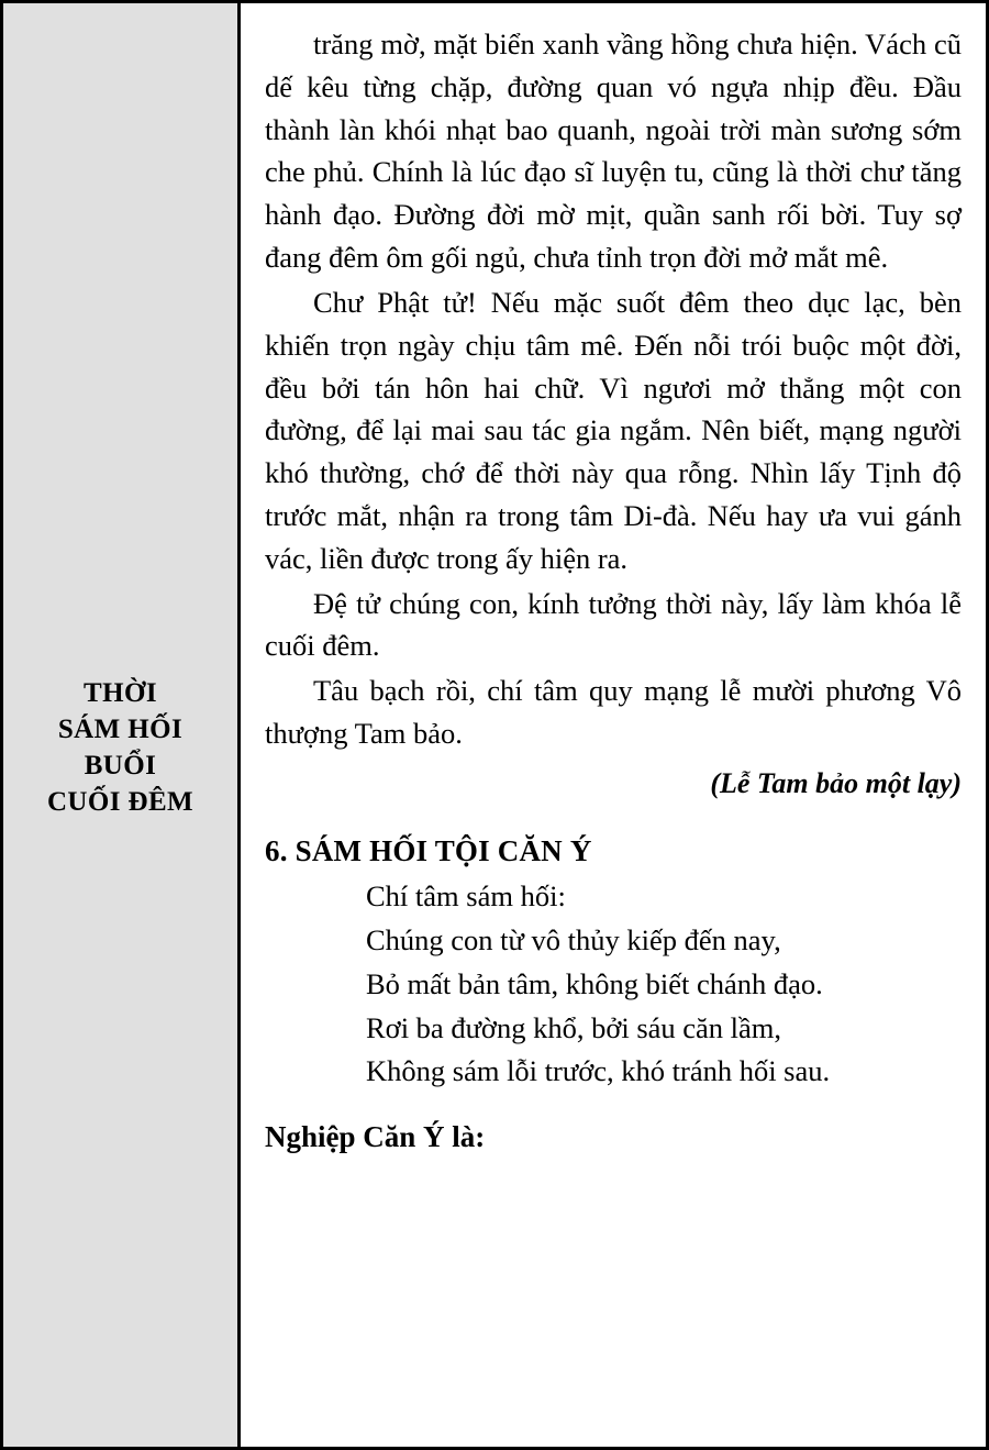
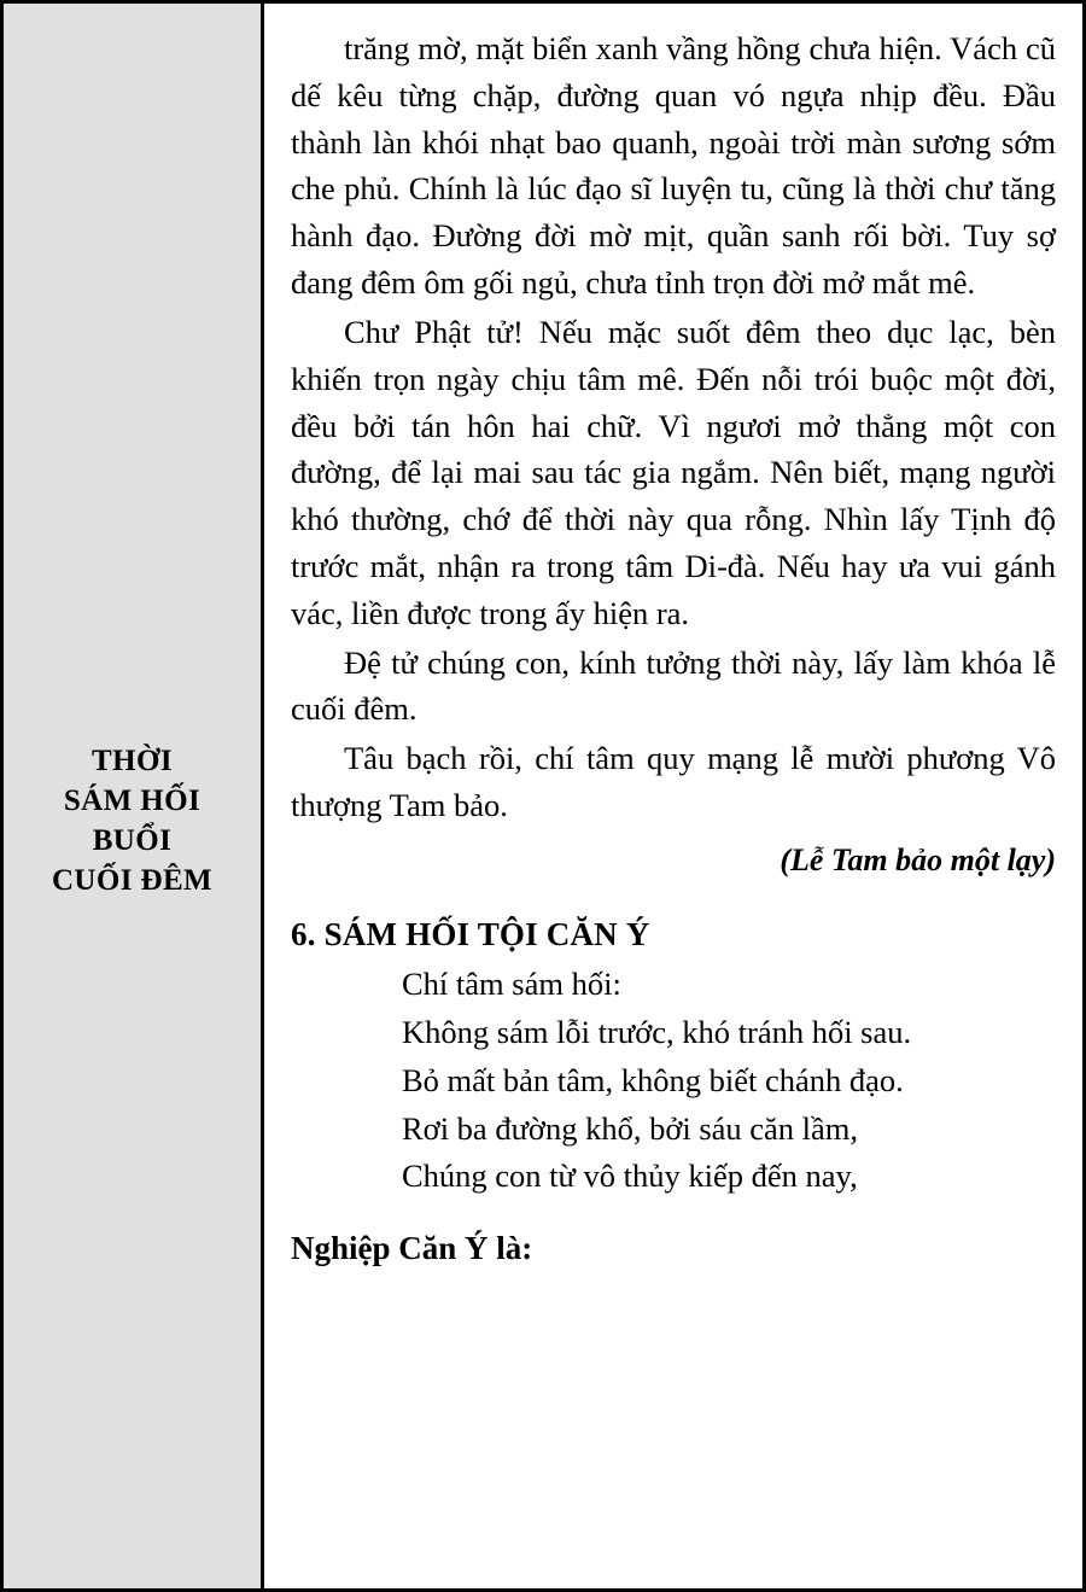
  THỜI
  SÁM HỐI
  BUỔI
  CUỐI ĐÊM
  trăng mờ, mặt biển xanh vầng hồng chưa hiện. Vách cũ dế kêu từng chặp, đường quan vó ngựa nhịp đều. Đầu thành làn khói nhạt bao quanh, ngoài trời màn sương sớm che phủ. Chính là lúc đạo sĩ luyện tu, cũng là thời chư tăng hành đạo. Đường đời mờ mịt, quần sanh rối bời. Tuy sợ đang đêm ôm gối ngủ, chưa tỉnh trọn đời mở mắt mê.
  Chư Phật tử! Nếu mặc suốt đêm theo dục lạc, bèn khiến trọn ngày chịu tâm mê. Đến nỗi trói buộc một đời, đều bởi tán hôn hai chữ. Vì ngươi mở thẳng một con đường, để lại mai sau tác gia ngắm. Nên biết, mạng người khó thường, chớ để thời này qua rỗng. Nhìn lấy Tịnh độ trước mắt, nhận ra trong tâm Di-đà. Nếu hay ưa vui gánh vác, liền được trong ấy hiện ra.
  Đệ tử chúng con, kính tưởng thời này, lấy làm khóa lễ cuối đêm.
  Tâu bạch rồi, chí tâm quy mạng lễ mười phương Vô thượng Tam bảo.
  (Lễ Tam bảo một lạy)
  6. SÁM HỐI TỘI CĂN Ý
  Chí tâm sám hối:
- Chúng con từ vô thủy kiếp đến nay,
+ Không sám lỗi trước, khó tránh hối sau.
  Bỏ mất bản tâm, không biết chánh đạo.
  Rơi ba đường khổ, bởi sáu căn lầm,
- Không sám lỗi trước, khó tránh hối sau.
+ Chúng con từ vô thủy kiếp đến nay,
  Nghiệp Căn Ý là:
